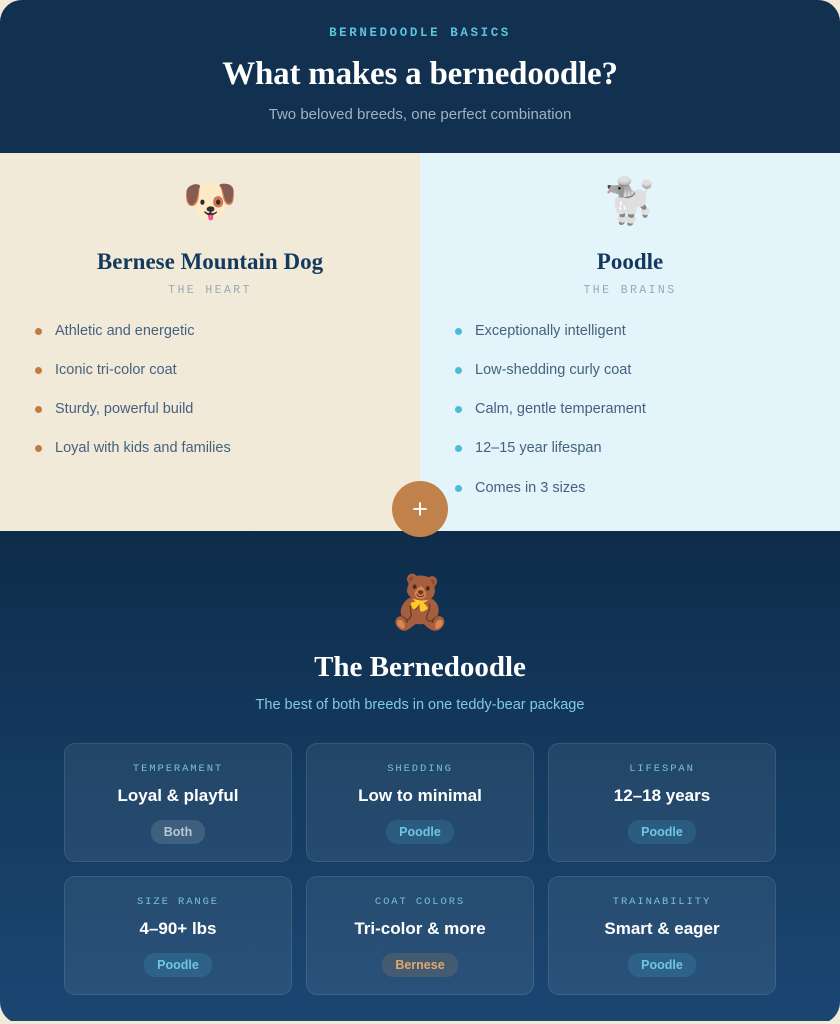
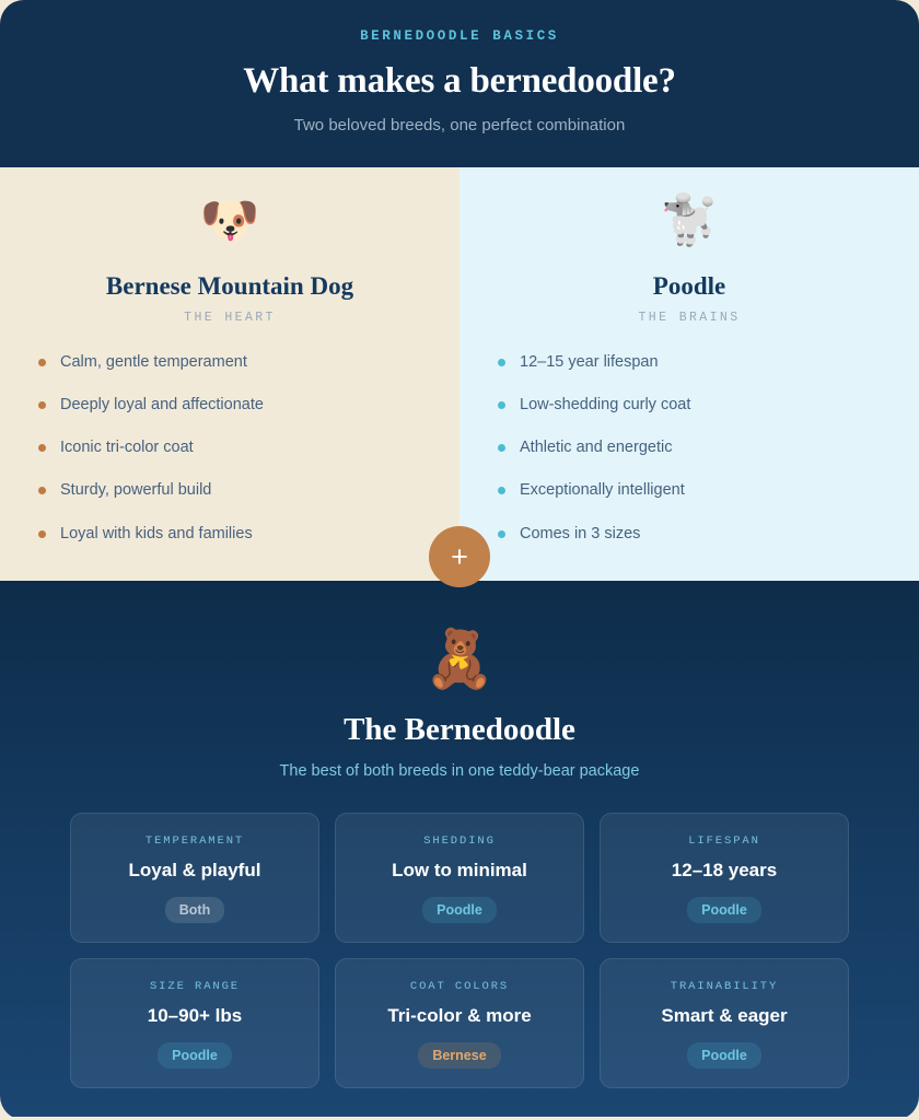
  BERNEDOODLE BASICS
  What makes a bernedoodle?
  Two beloved breeds, one perfect combination
  🐶
  Bernese Mountain Dog
  THE HEART
- Athletic and energetic
+ Calm, gentle temperament
+ Deeply loyal and affectionate
  Iconic tri-color coat
  Sturdy, powerful build
  Loyal with kids and families
  🐩
  Poodle
  THE BRAINS
- Exceptionally intelligent
+ 12–15 year lifespan
  Low-shedding curly coat
- Calm, gentle temperament
+ Athletic and energetic
- 12–15 year lifespan
+ Exceptionally intelligent
  Comes in 3 sizes
  +
  🧸
  The Bernedoodle
  The best of both breeds in one teddy-bear package
  TEMPERAMENT
  Loyal & playful
  Both
  SHEDDING
  Low to minimal
  Poodle
  LIFESPAN
  12–18 years
  Poodle
  SIZE RANGE
- 4–90+ lbs
+ 10–90+ lbs
  Poodle
  COAT COLORS
  Tri-color & more
  Bernese
  TRAINABILITY
  Smart & eager
  Poodle
